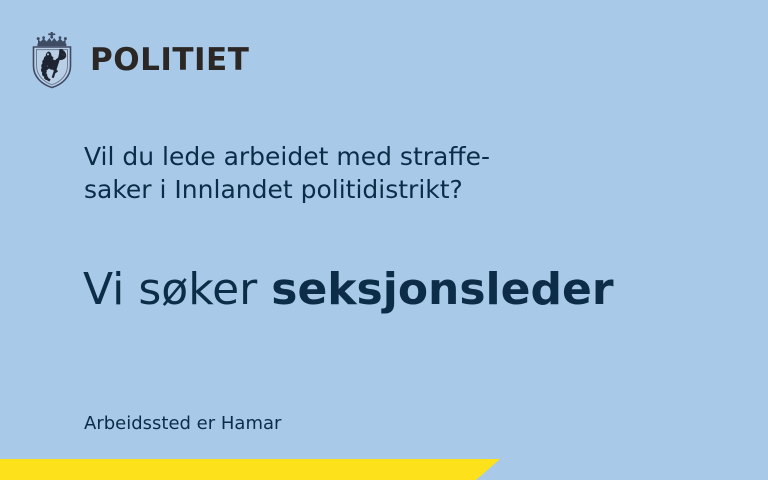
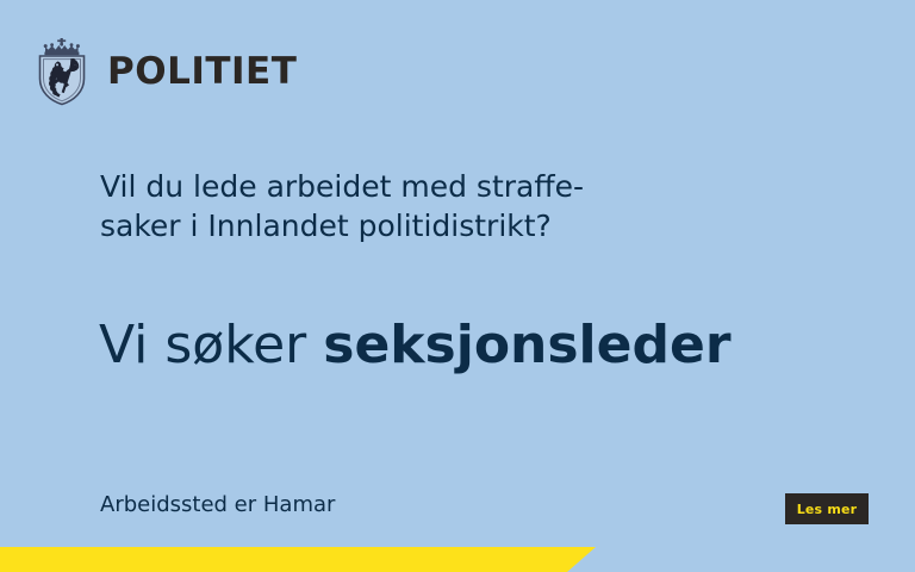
  POLITIET
  Vil du lede arbeidet med straffe-
  saker i Innlandet politidistrikt?
  Vi søker seksjonsleder
  Arbeidssted er Hamar
+ Les mer
